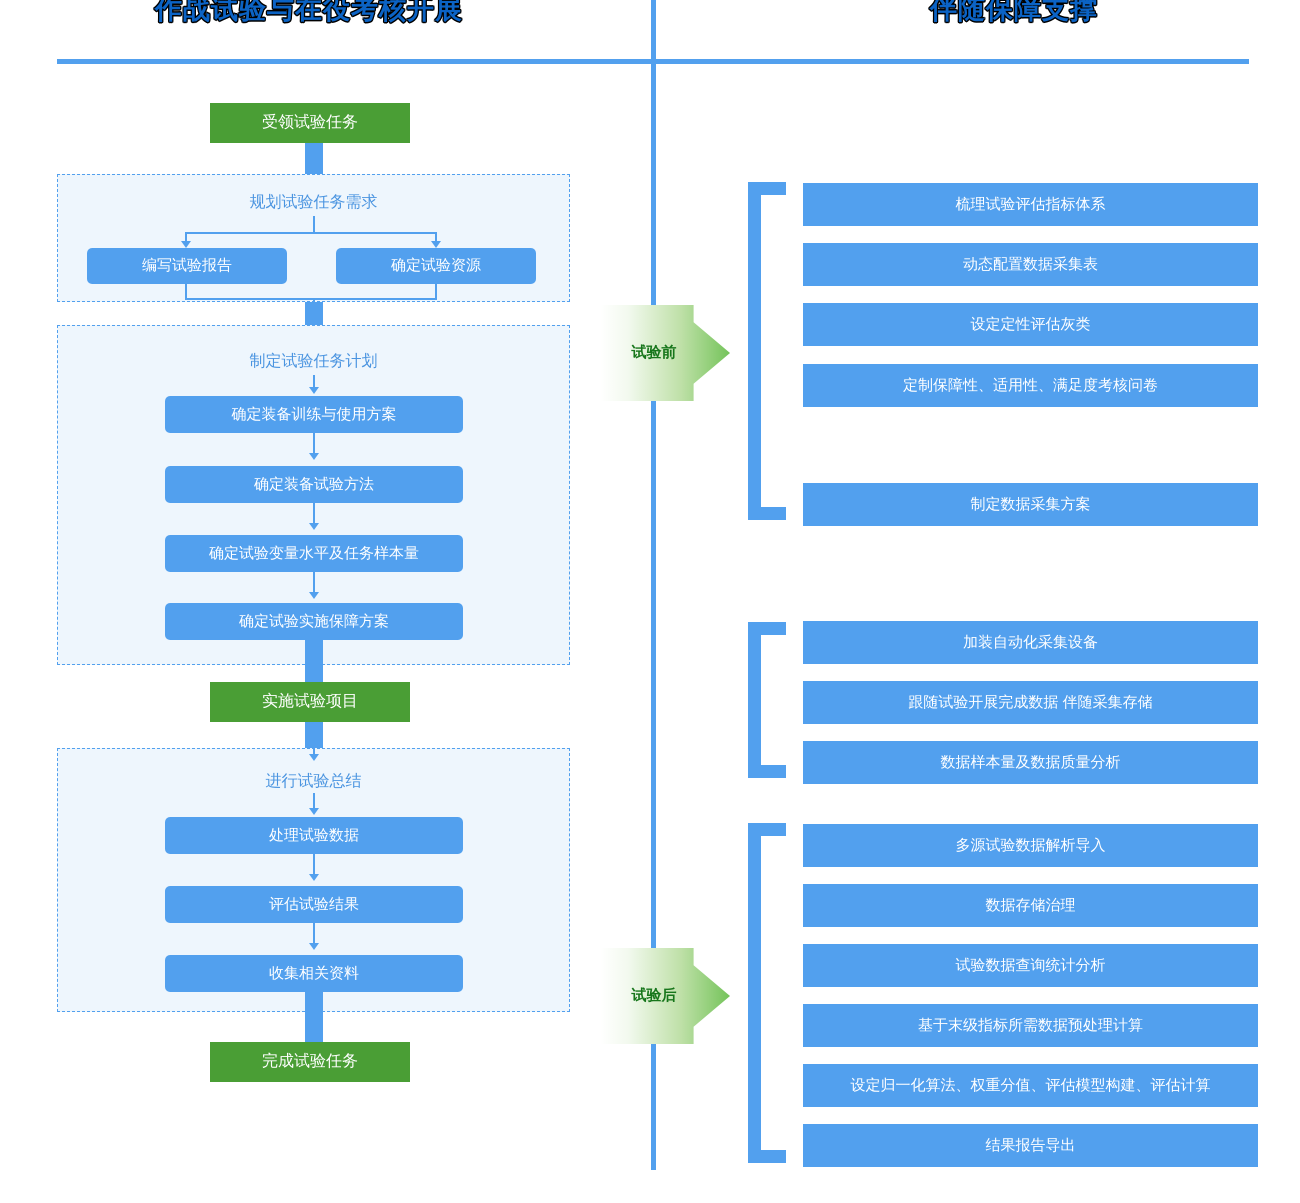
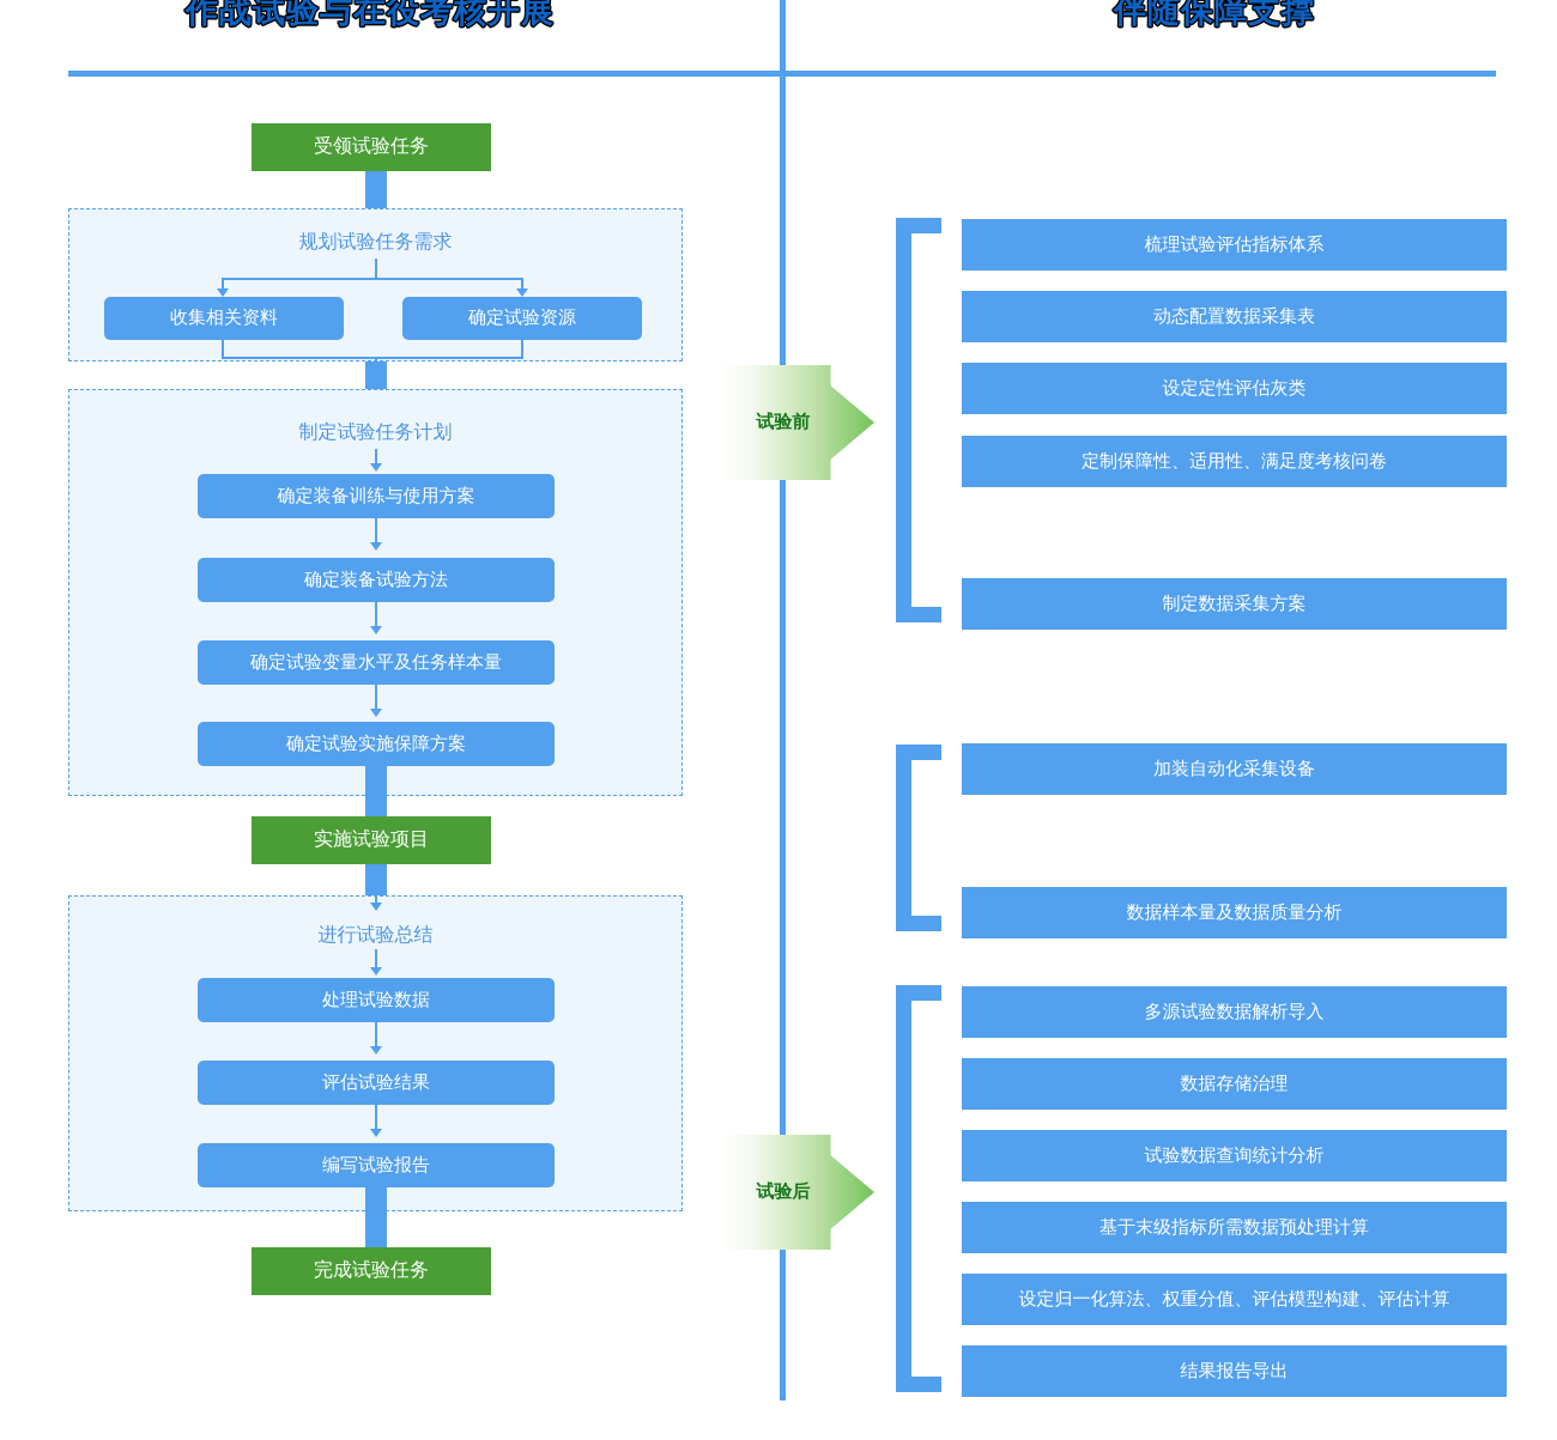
  作战试验与在役考核开展
  伴随保障支撑
  受领试验任务
  规划试验任务需求
- 编写试验报告
+ 收集相关资料
  确定试验资源
  制定试验任务计划
  确定装备训练与使用方案
  确定装备试验方法
  确定试验变量水平及任务样本量
  确定试验实施保障方案
  实施试验项目
  进行试验总结
  处理试验数据
  评估试验结果
- 收集相关资料
+ 编写试验报告
  完成试验任务
  试验前
  梳理试验评估指标体系
  动态配置数据采集表
  设定定性评估灰类
  定制保障性、适用性、满足度考核问卷
  制定数据采集方案
  加装自动化采集设备
- 跟随试验开展完成数据 伴随采集存储
  数据样本量及数据质量分析
  试验后
  多源试验数据解析导入
  数据存储治理
  试验数据查询统计分析
  基于末级指标所需数据预处理计算
  设定归一化算法、权重分值、评估模型构建、评估计算
  结果报告导出
